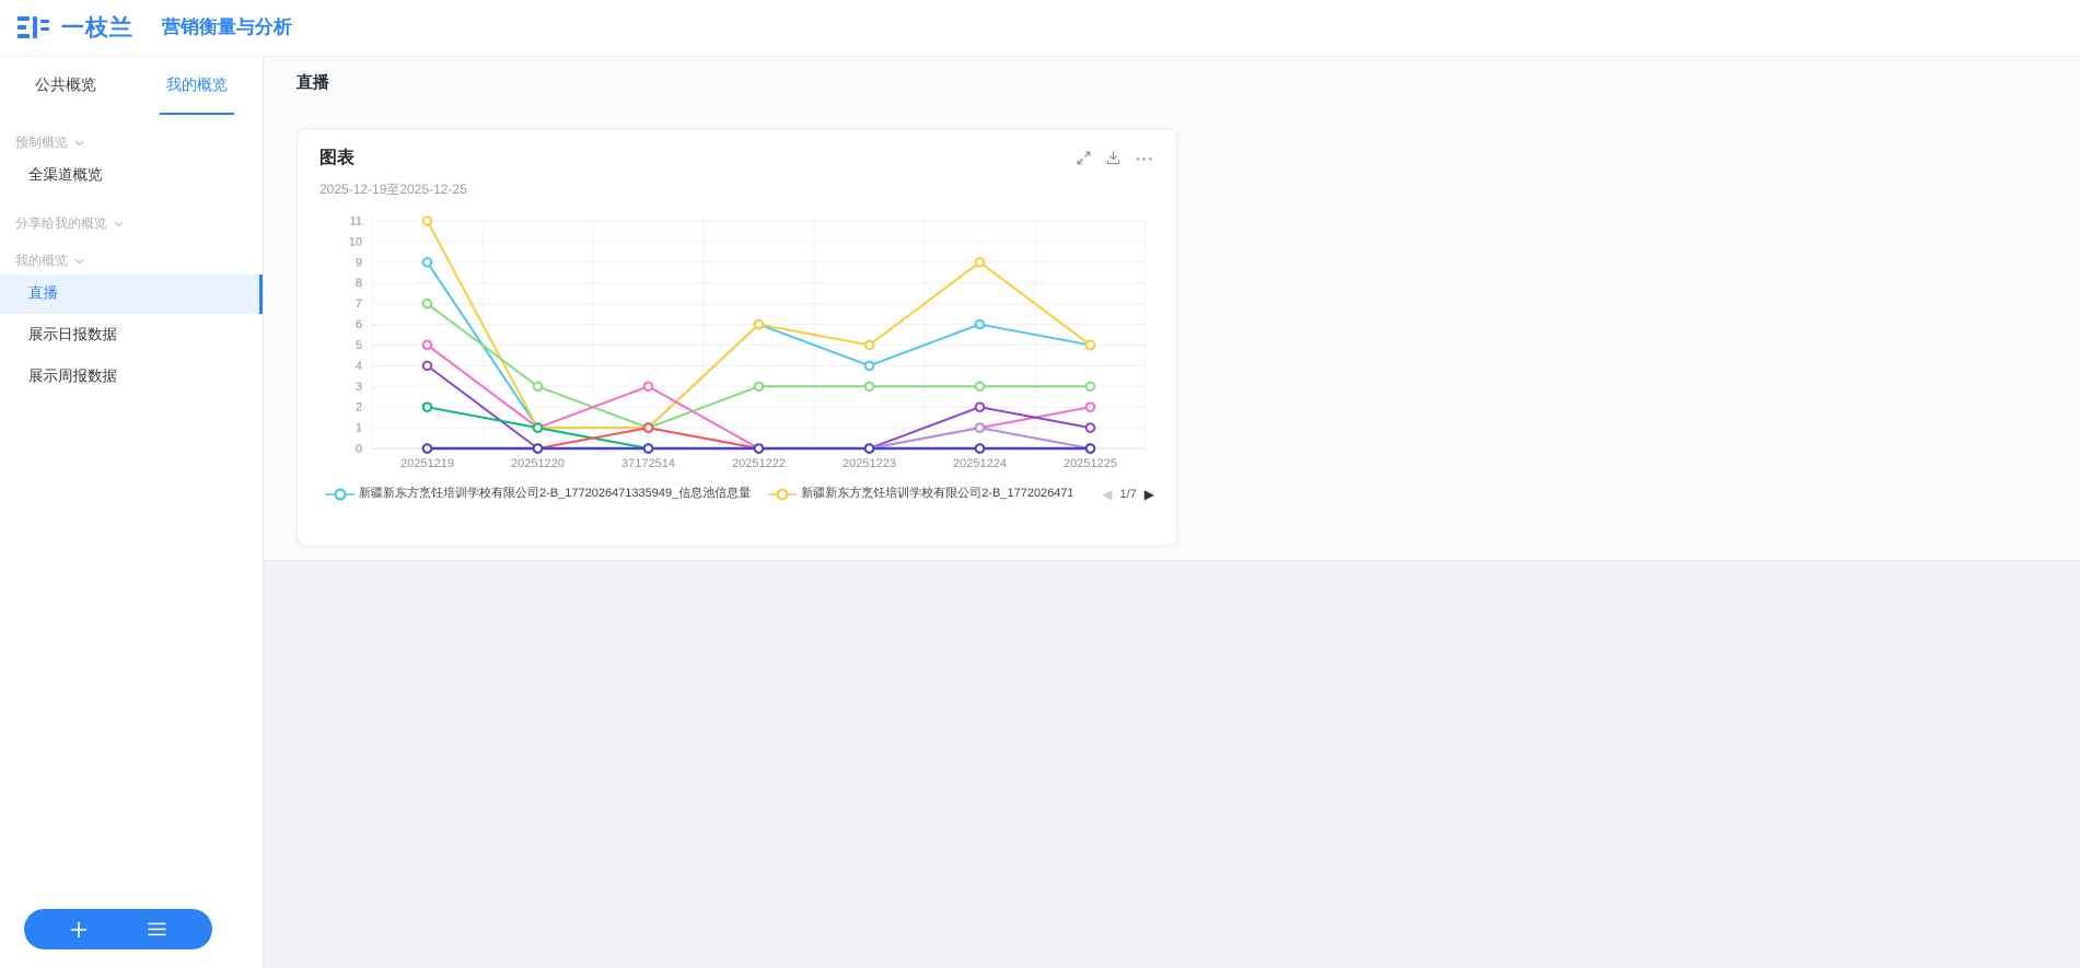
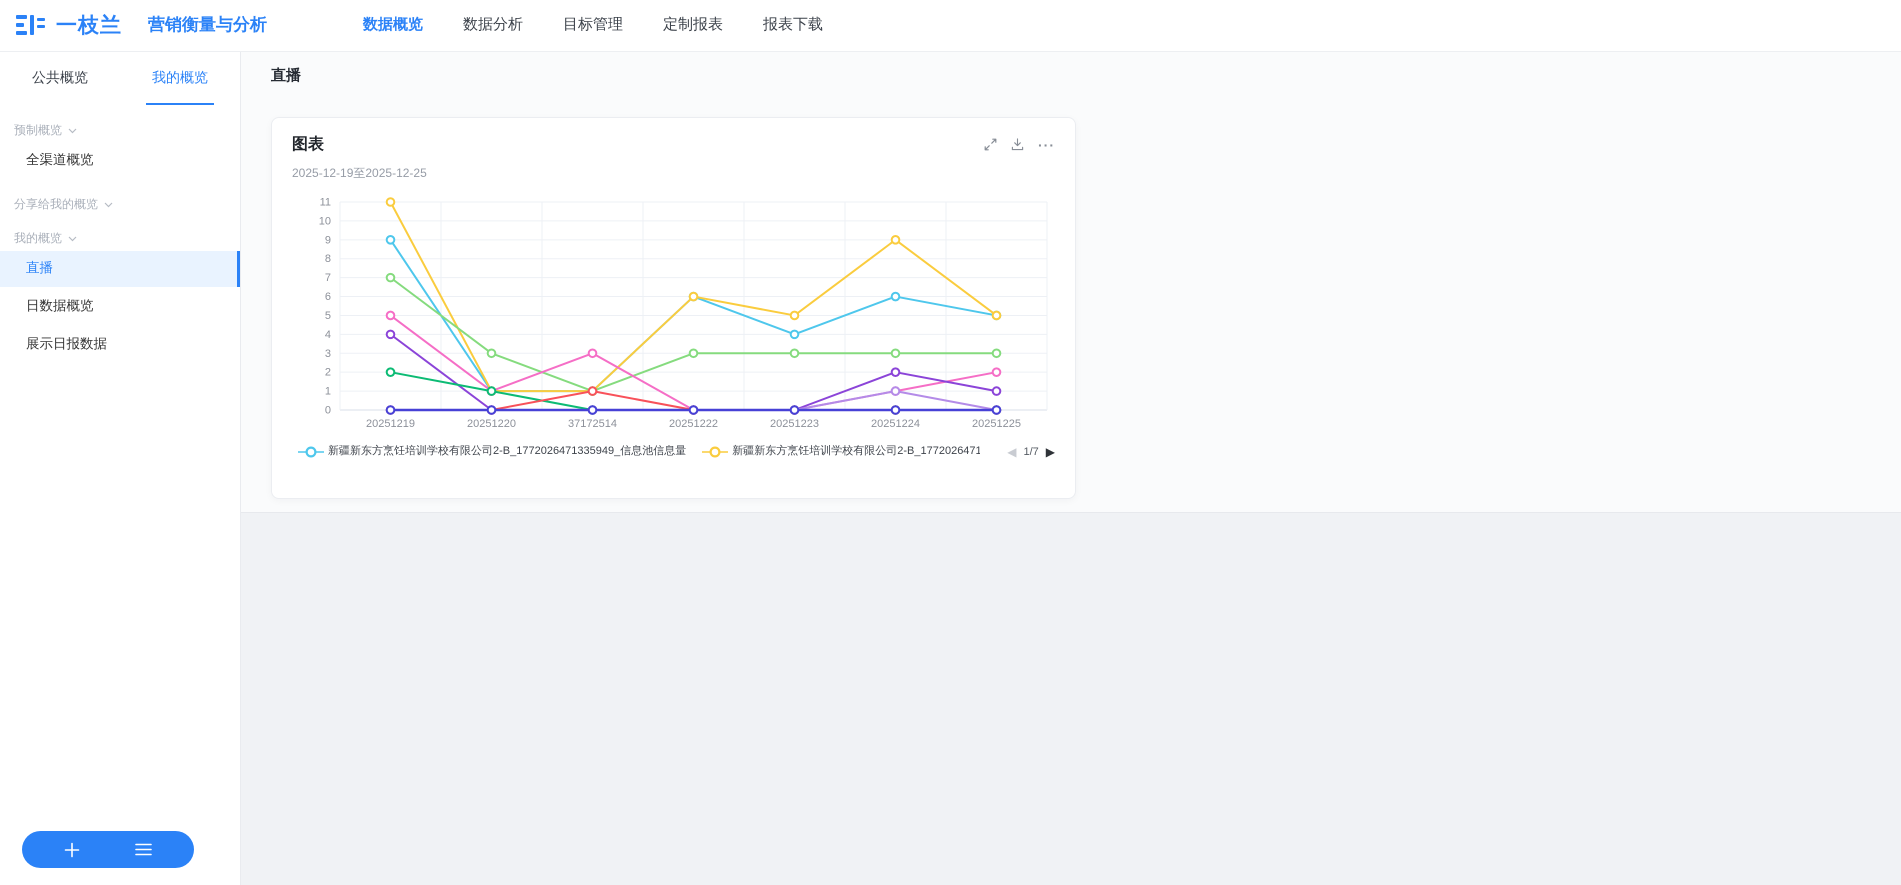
  一枝兰
  营销衡量与分析
+ 数据概览
+ 数据分析
+ 目标管理
+ 定制报表
+ 报表下载
  公共概览
  我的概览
  预制概览
  全渠道概览
  分享给我的概览
  我的概览
  直播
+ 日数据概览
  展示日报数据
- 展示周报数据
  直播
  图表
  ···
  2025-12-19至2025-12-25
  0
  1
  2
  3
  4
  5
  6
  7
  8
  9
  10
  11
  20251219
  20251220
  37172514
  20251222
  20251223
  20251224
  20251225
  新疆新东方烹饪培训学校有限公司2-B_1772026471335949_信息池信息量
  新疆新东方烹饪培训学校有限公司2-B_1772026471
  ◀
  1/7
  ▶
